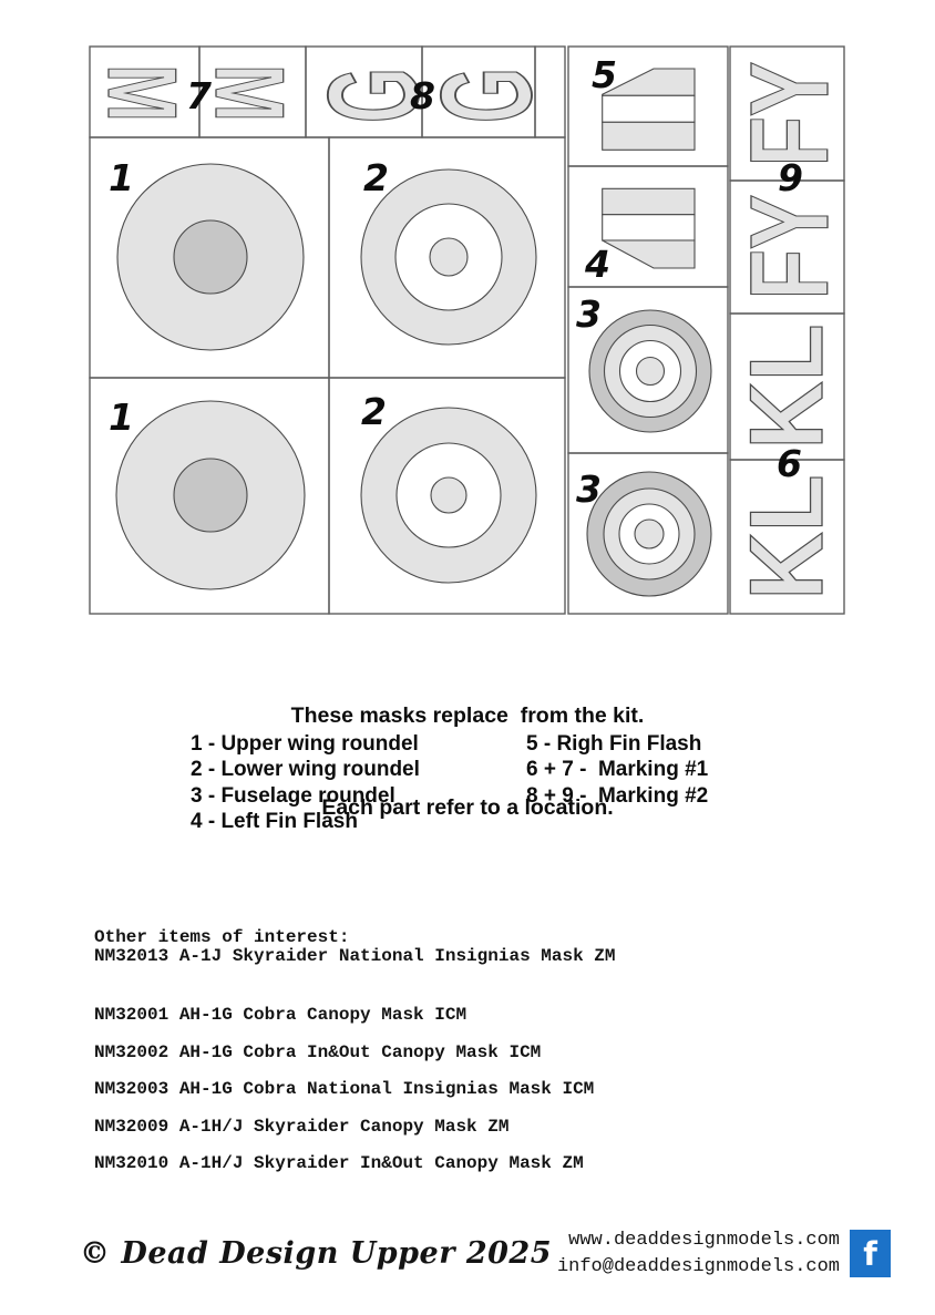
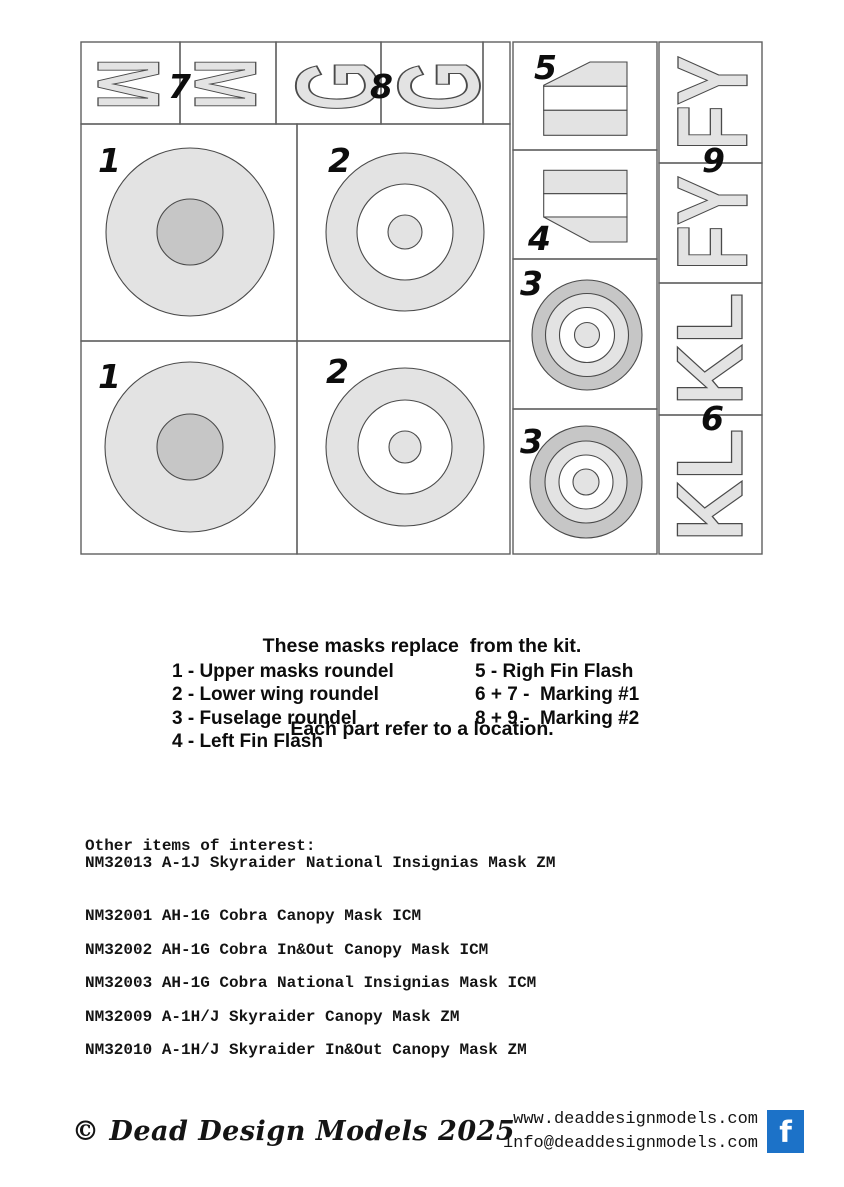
  7
  8
  1
  2
  1
  2
  5
  4
  3
  3
  9
  6
  These masks replace from the kit.
  Each part refer to a location.
- 1 - Upper wing roundel
+ 1 - Upper masks roundel
  2 - Lower wing roundel
  3 - Fuselage roundel
  4 - Left Fin Flash
  5 - Righ Fin Flash
  6 + 7 - Marking #1
  8 + 9 - Marking #2
  Other items of interest:
  NM32001 AH-1G Cobra Canopy Mask ICM
  NM32002 AH-1G Cobra In&Out Canopy Mask ICM
  NM32003 AH-1G Cobra National Insignias Mask ICM
  NM32009 A-1H/J Skyraider Canopy Mask ZM
  NM32010 A-1H/J Skyraider In&Out Canopy Mask ZM
  NM32013 A-1J Skyraider National Insignias Mask ZM
- © Dead Design Upper 2025
+ © Dead Design Models 2025
  www.deaddesignmodels.com
  info@deaddesignmodels.com
  f
